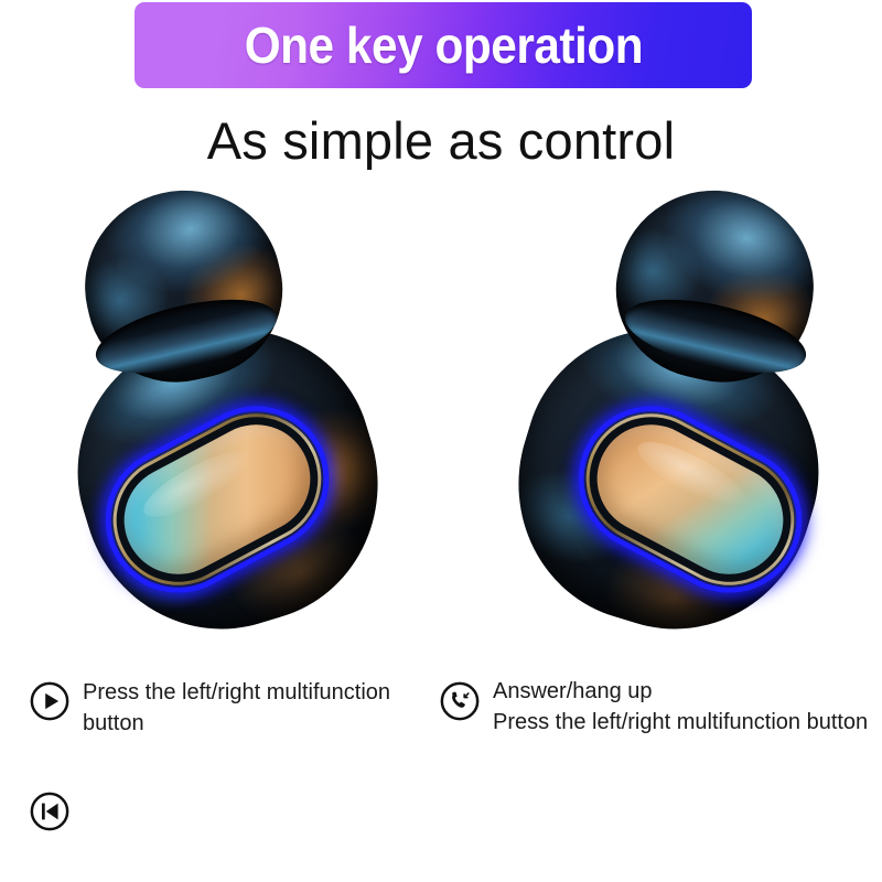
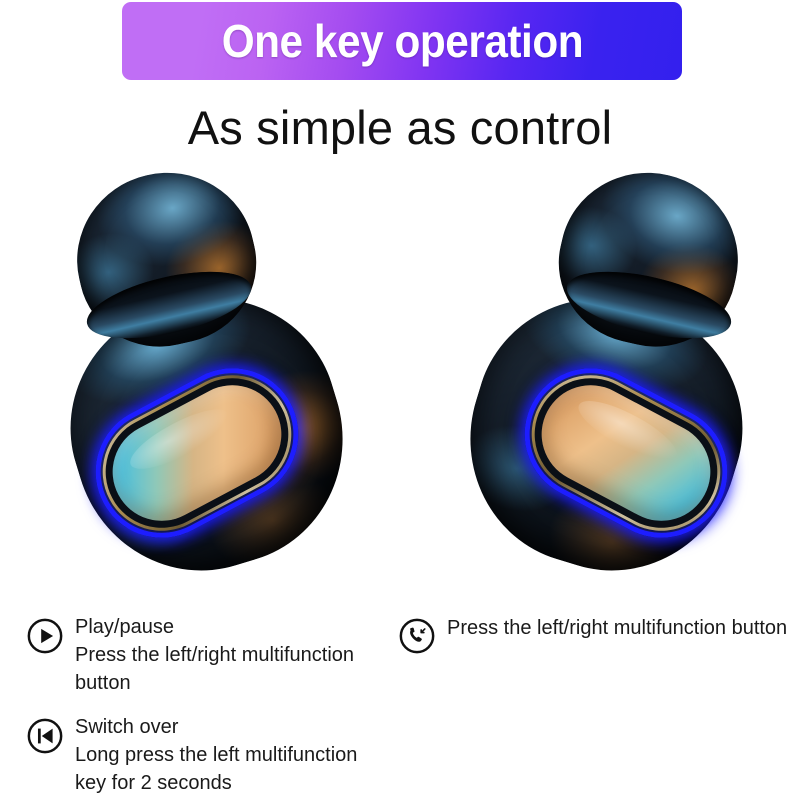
  One key operation
  As simple as control
+ Play/pause
  Press the left/right multifunction button
- Answer/hang up
  Press the left/right multifunction button
+ Switch over
+ Long press the left multifunction key for 2 seconds
